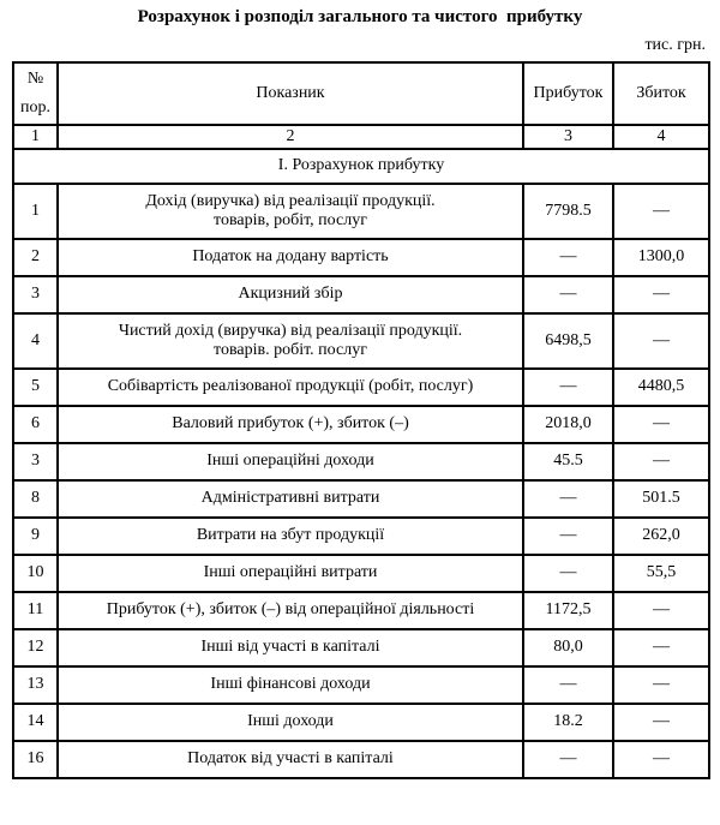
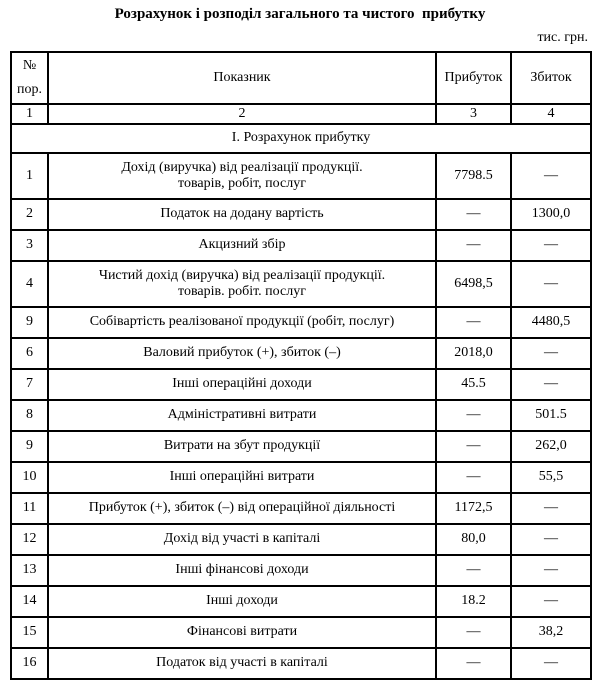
  Розрахунок і розподіл загального та чистого прибутку
  тис. грн.
  № пор.	Показник	Прибуток	Збиток
  1	2	3	4
  І. Розрахунок прибутку
  1	Дохід (виручка) від реалізації продукції. товарів, робіт, послуг	7798.5	—
  2	Податок на додану вартість	—	1300,0
  3	Акцизний збір	—	—
  4	Чистий дохід (виручка) від реалізації продукції. товарів. робіт. послуг	6498,5	—
- 5	Собівартість реалізованої продукції (робіт, послуг)	—	4480,5
+ 9	Собівартість реалізованої продукції (робіт, послуг)	—	4480,5
  6	Валовий прибуток (+), збиток (–)	2018,0	—
- 3	Інші операційні доходи	45.5	—
+ 7	Інші операційні доходи	45.5	—
  8	Адміністративні витрати	—	501.5
  9	Витрати на збут продукції	—	262,0
  10	Інші операційні витрати	—	55,5
  11	Прибуток (+), збиток (–) від операційної діяльності	1172,5	—
- 12	Інші від участі в капіталі	80,0	—
+ 12	Дохід від участі в капіталі	80,0	—
  13	Інші фінансові доходи	—	—
  14	Інші доходи	18.2	—
+ 15	Фінансові витрати	—	38,2
  16	Податок від участі в капіталі	—	—
